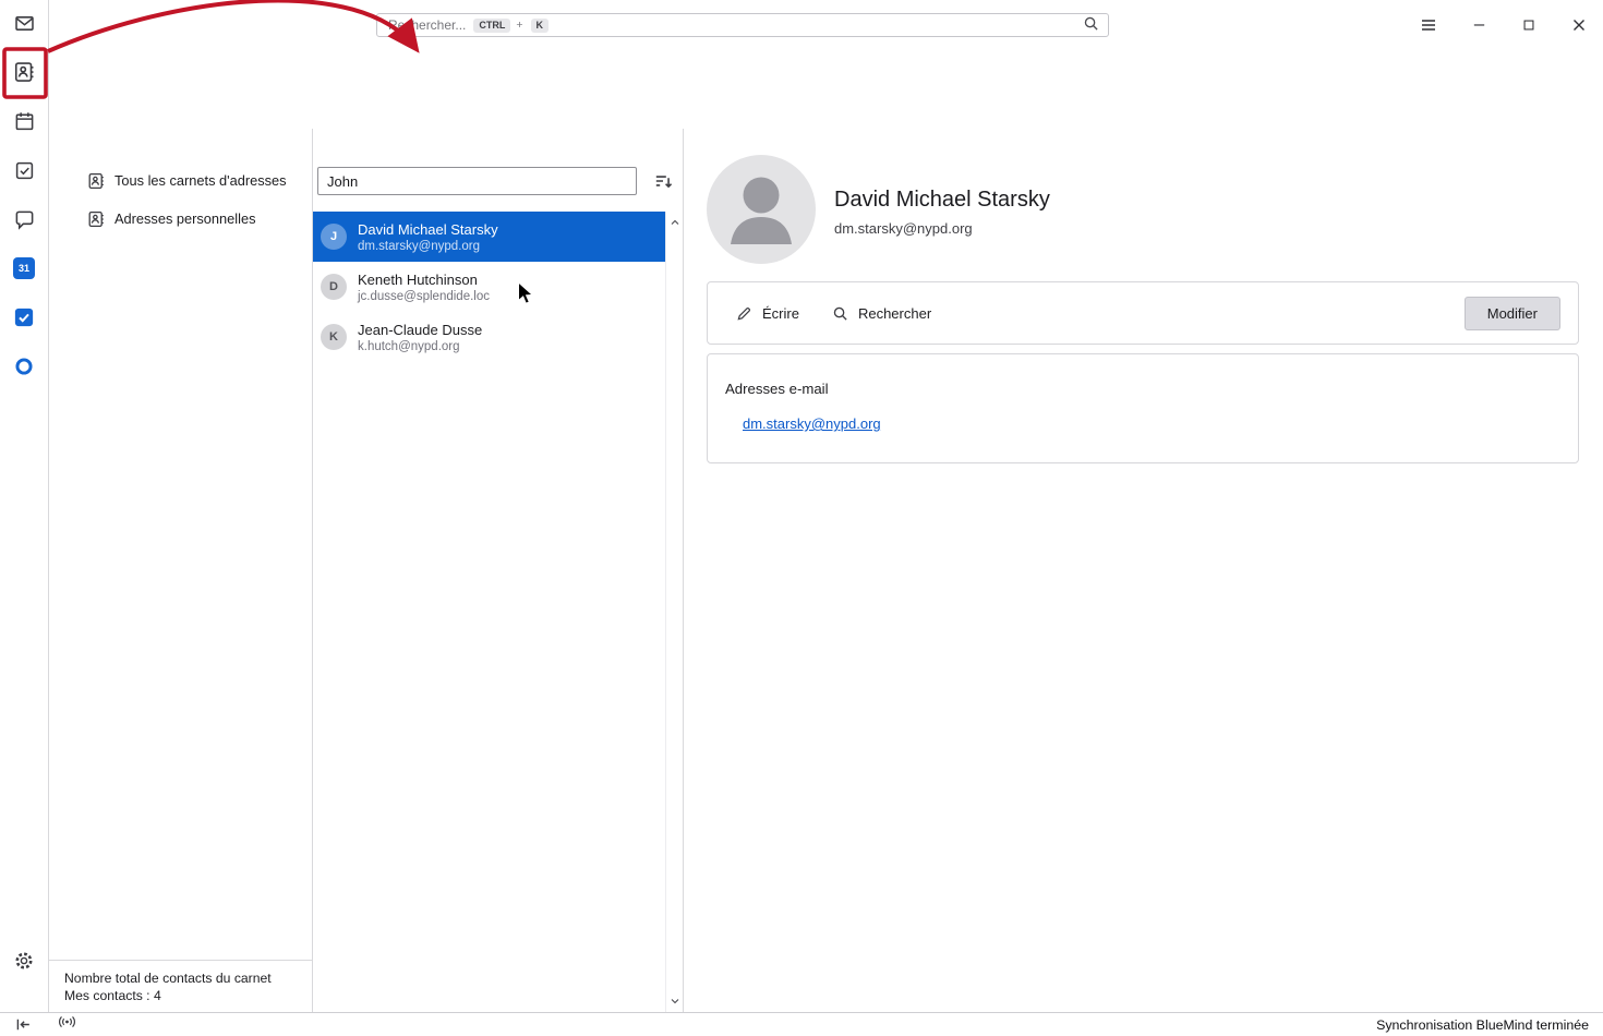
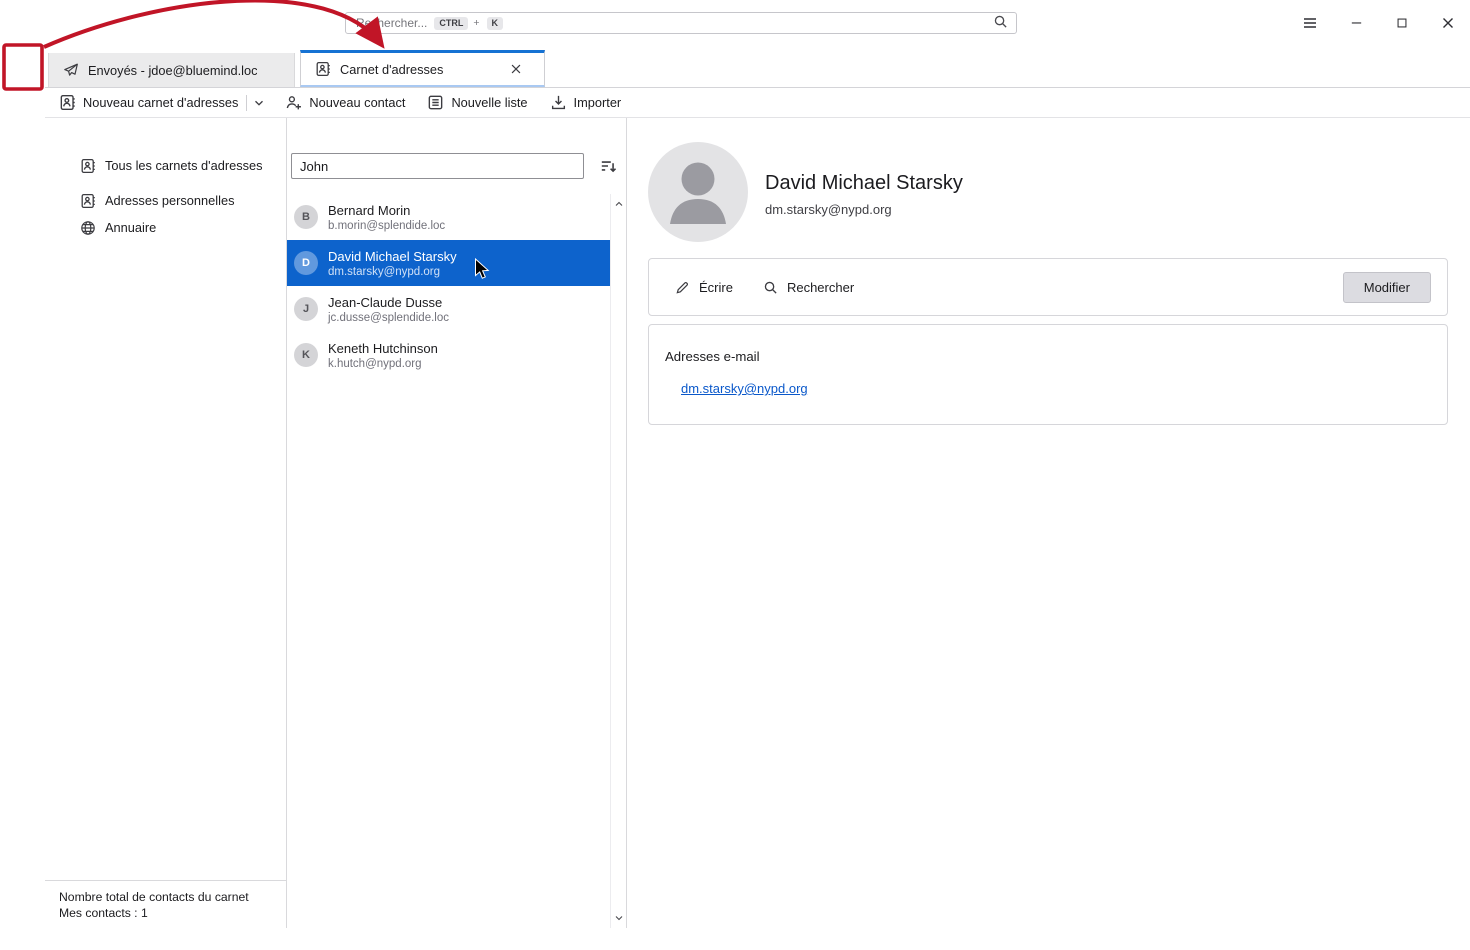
- 31
  echercher...
  CTRL
  +
  K
+ Envoyés - jdoe@bluemind.loc
+ Carnet d'adresses
+ Nouveau carnet d'adresses
+ Nouveau contact
+ Nouvelle liste
+ Importer
  Tous les carnets d'adresses
  Adresses personnelles
+ Annuaire
- Nombre total de contacts du carnet Mes contacts : 4
+ Nombre total de contacts du carnet Mes contacts : 1
  John
+ B
+ Bernard Morin
+ b.morin@splendide.loc
- J
+ D
  David Michael Starsky
  dm.starsky@nypd.org
- D
+ J
- Keneth Hutchinson
+ Jean-Claude Dusse
  jc.dusse@splendide.loc
  K
- Jean-Claude Dusse
+ Keneth Hutchinson
  k.hutch@nypd.org
  David Michael Starsky
  dm.starsky@nypd.org
  Écrire
  Rechercher
  Modifier
  Adresses e-mail
  dm.starsky@nypd.org
- Synchronisation BlueMind terminée
